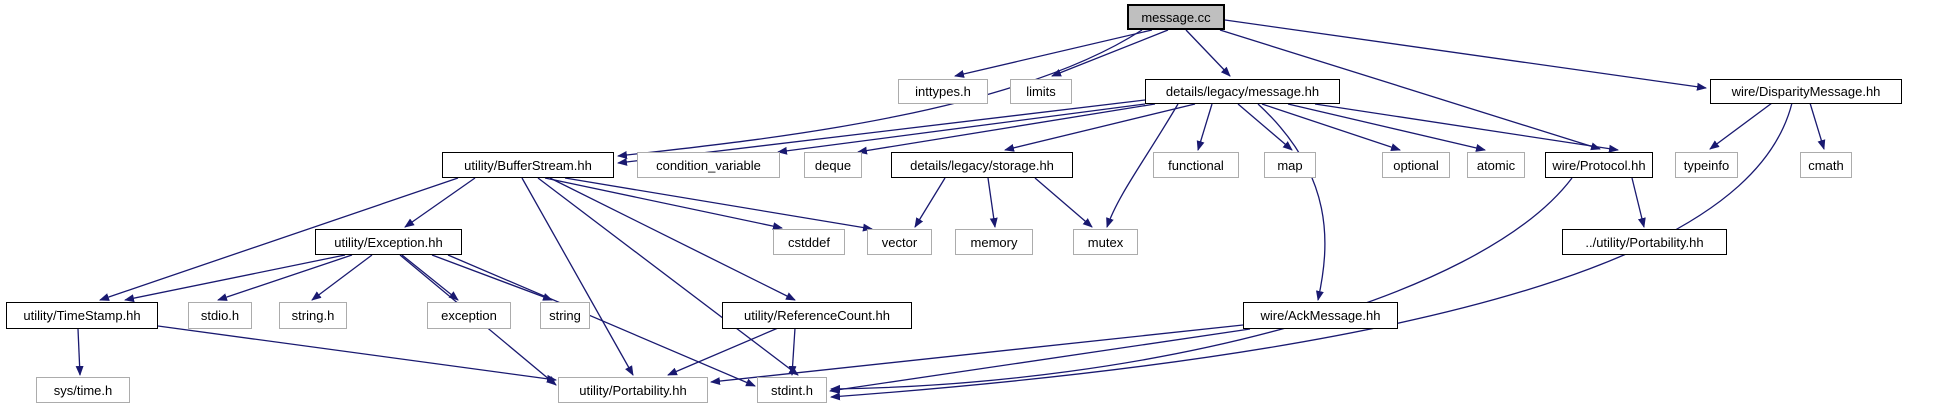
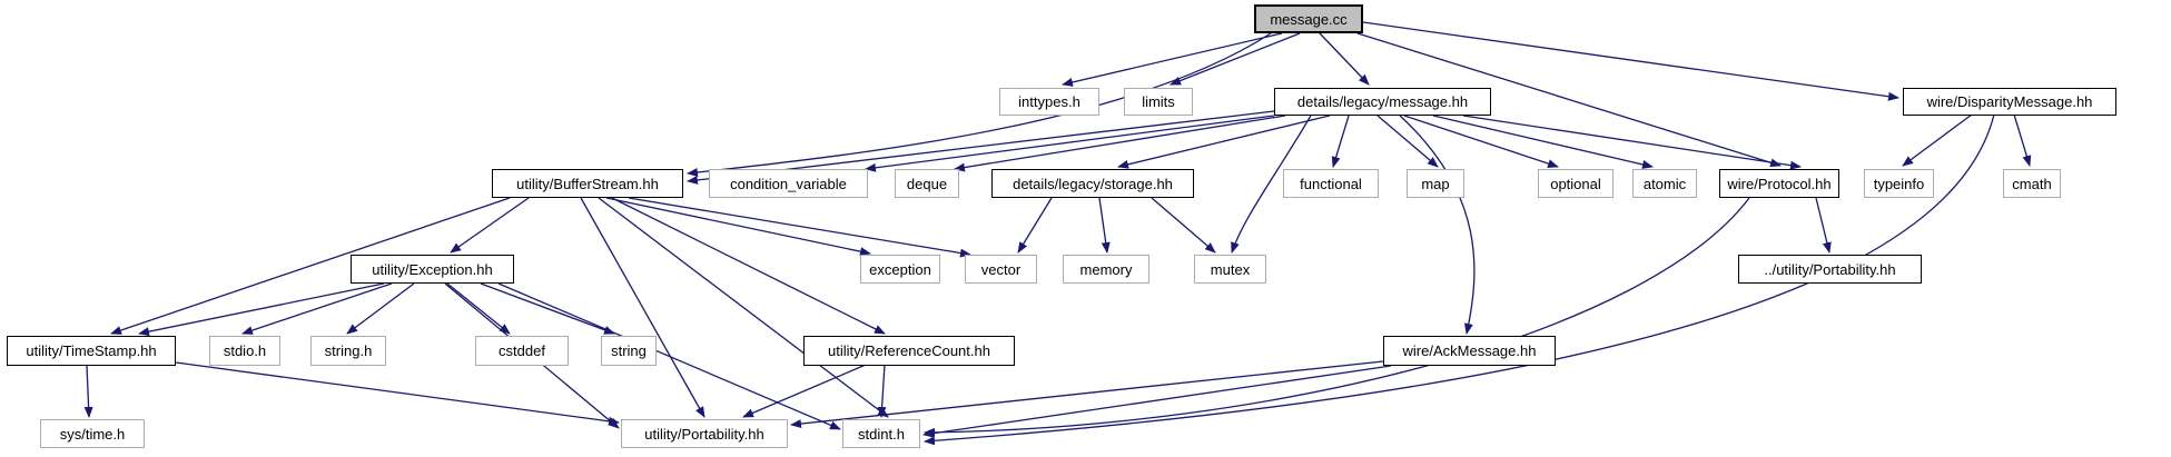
  message.cc
  inttypes.h
  limits
  details/legacy/message.hh
  wire/DisparityMessage.hh
  utility/BufferStream.hh
  condition_variable
  deque
  details/legacy/storage.hh
  functional
  map
  optional
  atomic
  wire/Protocol.hh
  typeinfo
  cmath
  utility/Exception.hh
- cstddef
+ exception
  vector
  memory
  mutex
  ../utility/Portability.hh
  utility/TimeStamp.hh
  stdio.h
  string.h
- exception
+ cstddef
  string
  utility/ReferenceCount.hh
  wire/AckMessage.hh
  sys/time.h
  utility/Portability.hh
  stdint.h
